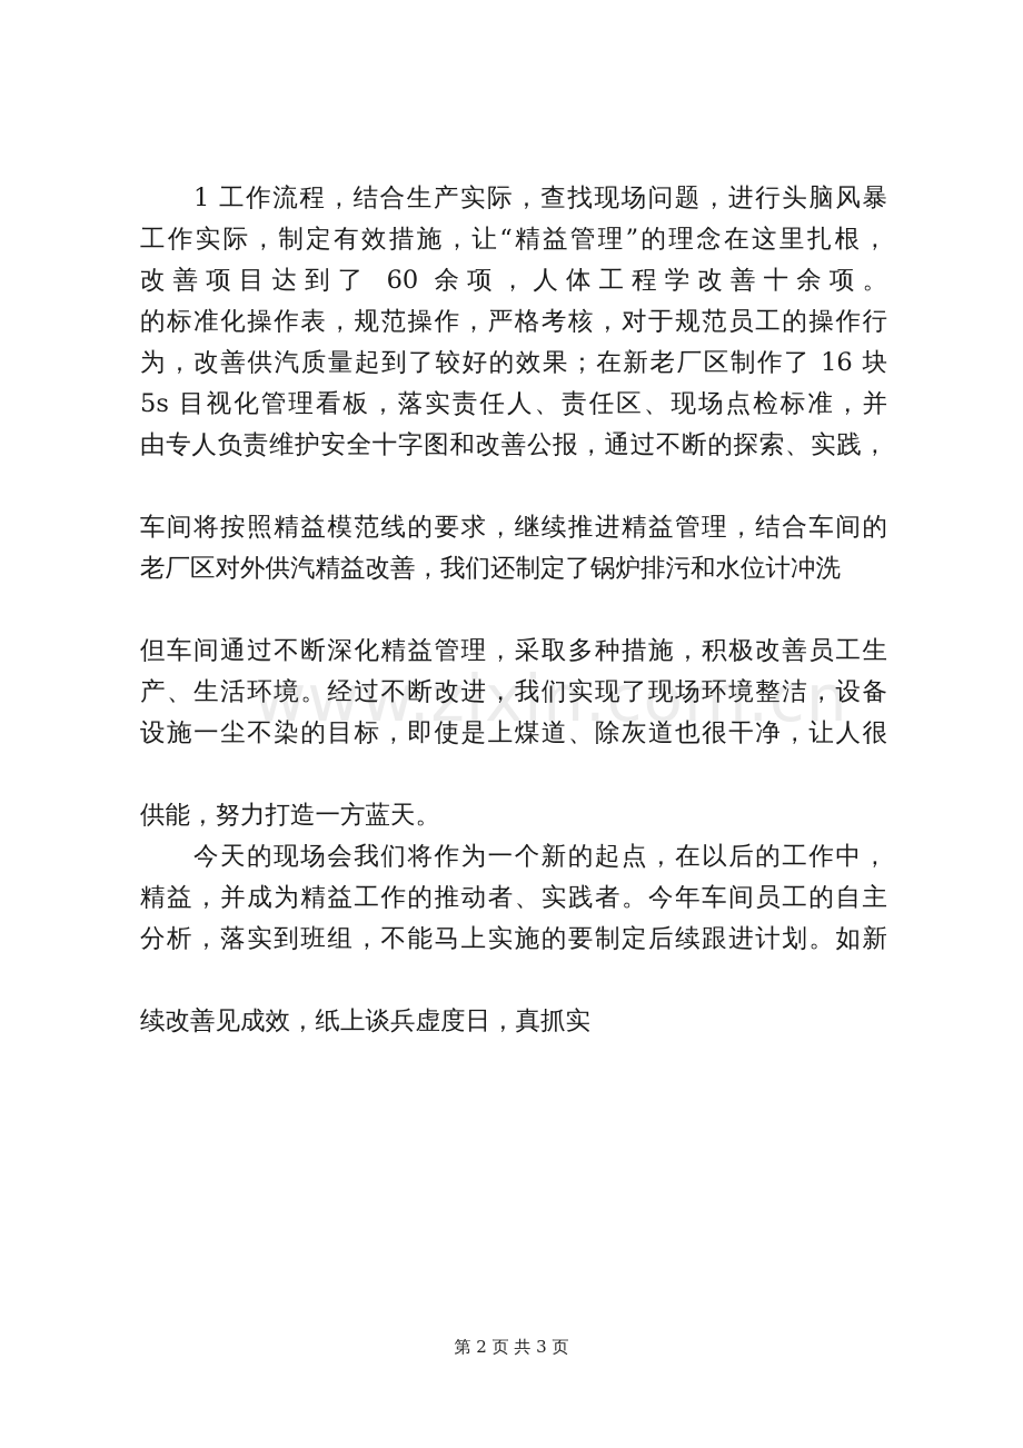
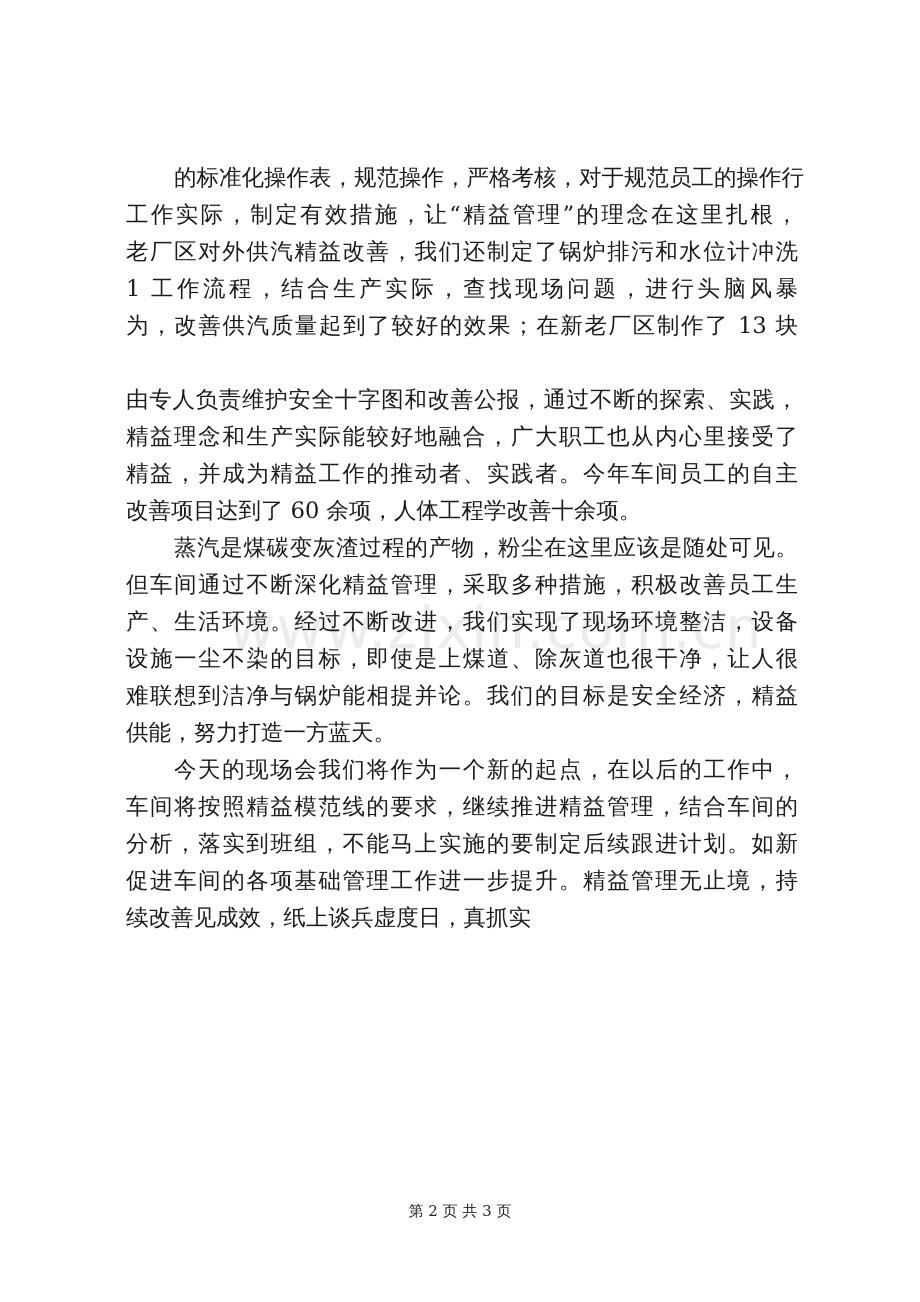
  www.zixin.com.cn
- 1 工作流程，结合生产实际，查找现场问题，进行头脑风暴
+ 的标准化操作表，规范操作，严格考核，对于规范员工的操作行
  工作实际，制定有效措施，让“精益管理”的理念在这里扎根，
- 改善项目达到了 60 余项，人体工程学改善十余项。
+ 老厂区对外供汽精益改善，我们还制定了锅炉排污和水位计冲洗
- 的标准化操作表，规范操作，严格考核，对于规范员工的操作行
+ 1 工作流程，结合生产实际，查找现场问题，进行头脑风暴
- 为，改善供汽质量起到了较好的效果；在新老厂区制作了 16 块
+ 为，改善供汽质量起到了较好的效果；在新老厂区制作了 13 块
- 5s 目视化管理看板，落实责任人、责任区、现场点检标准，并
  由专人负责维护安全十字图和改善公报，通过不断的探索、实践，
+ 精益理念和生产实际能较好地融合，广大职工也从内心里接受了
- 车间将按照精益模范线的要求，继续推进精益管理，结合车间的
+ 精益，并成为精益工作的推动者、实践者。今年车间员工的自主
- 老厂区对外供汽精益改善，我们还制定了锅炉排污和水位计冲洗
+ 改善项目达到了 60 余项，人体工程学改善十余项。
+ 蒸汽是煤碳变灰渣过程的产物，粉尘在这里应该是随处可见。
  但车间通过不断深化精益管理，采取多种措施，积极改善员工生
  产、生活环境。经过不断改进，我们实现了现场环境整洁，设备
  设施一尘不染的目标，即使是上煤道、除灰道也很干净，让人很
+ 难联想到洁净与锅炉能相提并论。我们的目标是安全经济，精益
  供能，努力打造一方蓝天。
  今天的现场会我们将作为一个新的起点，在以后的工作中，
- 精益，并成为精益工作的推动者、实践者。今年车间员工的自主
+ 车间将按照精益模范线的要求，继续推进精益管理，结合车间的
  分析，落实到班组，不能马上实施的要制定后续跟进计划。如新
+ 促进车间的各项基础管理工作进一步提升。精益管理无止境，持
  续改善见成效，纸上谈兵虚度日，真抓实
  第 2 页 共 3 页
